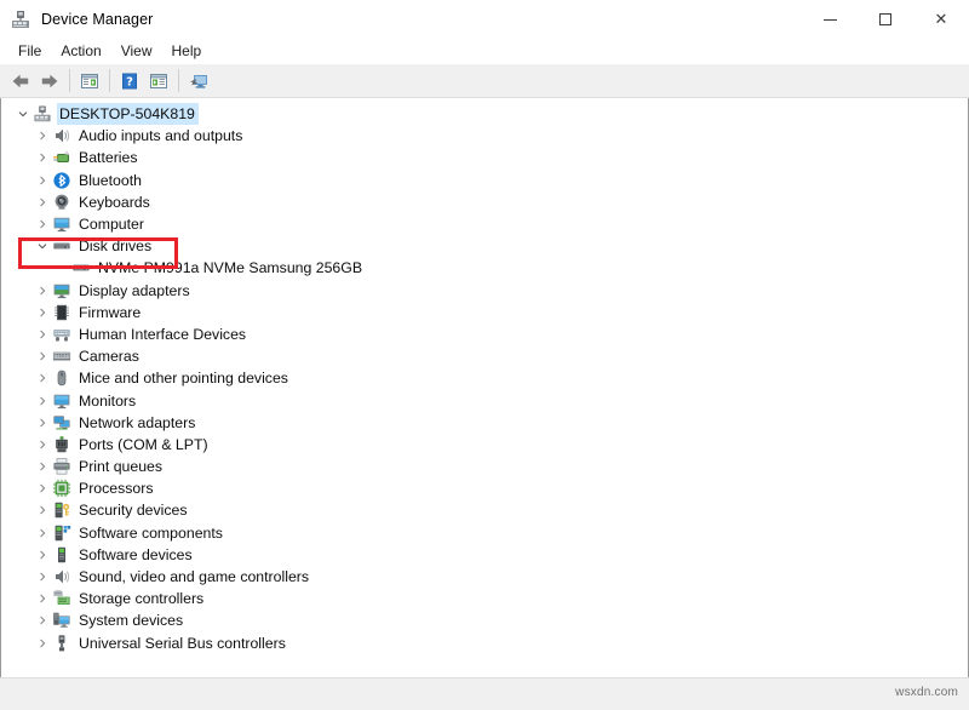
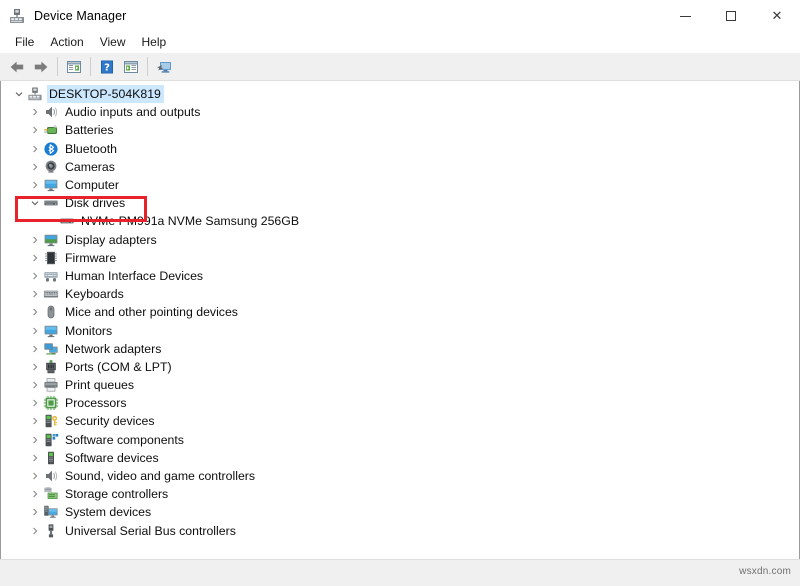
  Device Manager
  ✕
  File
  Action
  View
  Help
  ?
  DESKTOP-504K819
  Audio inputs and outputs
  Batteries
  Bluetooth
- Keyboards
+ Cameras
  Computer
  Disk drives
  NVMe PM991a NVMe Samsung 256GB
  Display adapters
  Firmware
  Human Interface Devices
- Cameras
+ Keyboards
  Mice and other pointing devices
  Monitors
  Network adapters
  Ports (COM & LPT)
  Print queues
  Processors
  Security devices
  Software components
  Software devices
  Sound, video and game controllers
  Storage controllers
  System devices
  Universal Serial Bus controllers
  wsxdn.com
